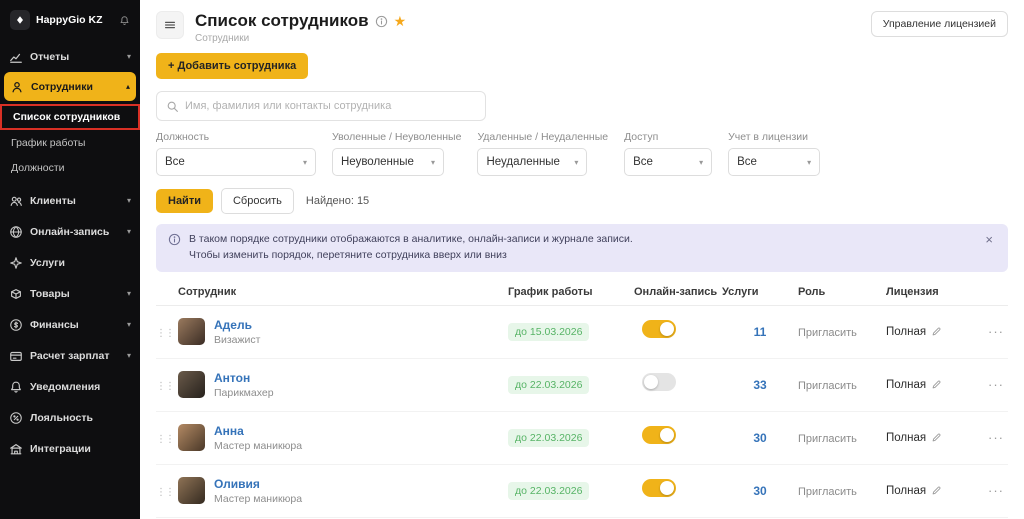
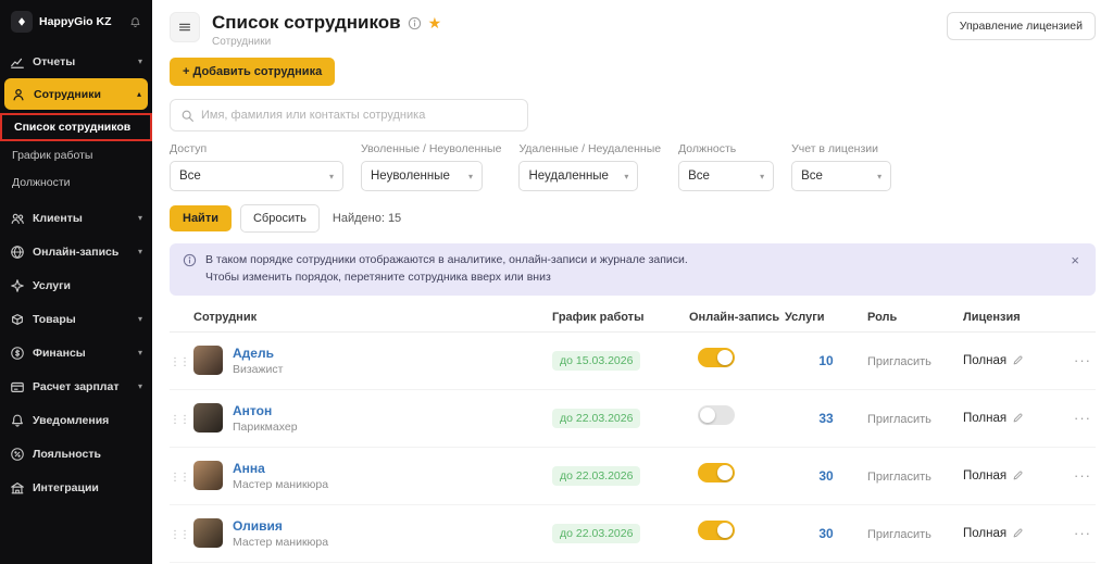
  HappyGio KZ
  Отчеты
  ▾
  Сотрудники
  ▴
  Список сотрудников
  График работы
  Должности
  Клиенты
  ▾
  Онлайн-запись
  ▾
  Услуги
  Товары
  ▾
  Финансы
  ▾
  Расчет зарплат
  ▾
  Уведомления
  Лояльность
  Интеграции
  Список сотрудников
  ★
  Сотрудники
  Управление лицензией
  + Добавить сотрудника
  Имя, фамилия или контакты сотрудника
- Должность
+ Доступ
  Все
  ▾
  Уволенные / Неуволенные
  Неуволенные
  ▾
  Удаленные / Неудаленные
  Неудаленные
  ▾
- Доступ
+ Должность
  Все
  ▾
  Учет в лицензии
  Все
  ▾
  Найти
  Сбросить
  Найдено: 15
  В таком порядке сотрудники отображаются в аналитике, онлайн-записи и журнале записи.
  Чтобы изменить порядок, перетяните сотрудника вверх или вниз
  ×
  Сотрудник
  График работы
  Онлайн-запись
  Услуги
  Роль
  Лицензия
  ⋮⋮
  Адель
  Визажист
  до 15.03.2026
- 11
+ 10
  Пригласить
  Полная
  ···
  ⋮⋮
  Антон
  Парикмахер
  до 22.03.2026
  33
  Пригласить
  Полная
  ···
  ⋮⋮
  Анна
  Мастер маникюра
  до 22.03.2026
  30
  Пригласить
  Полная
  ···
  ⋮⋮
  Оливия
  Мастер маникюра
  до 22.03.2026
  30
  Пригласить
  Полная
  ···
